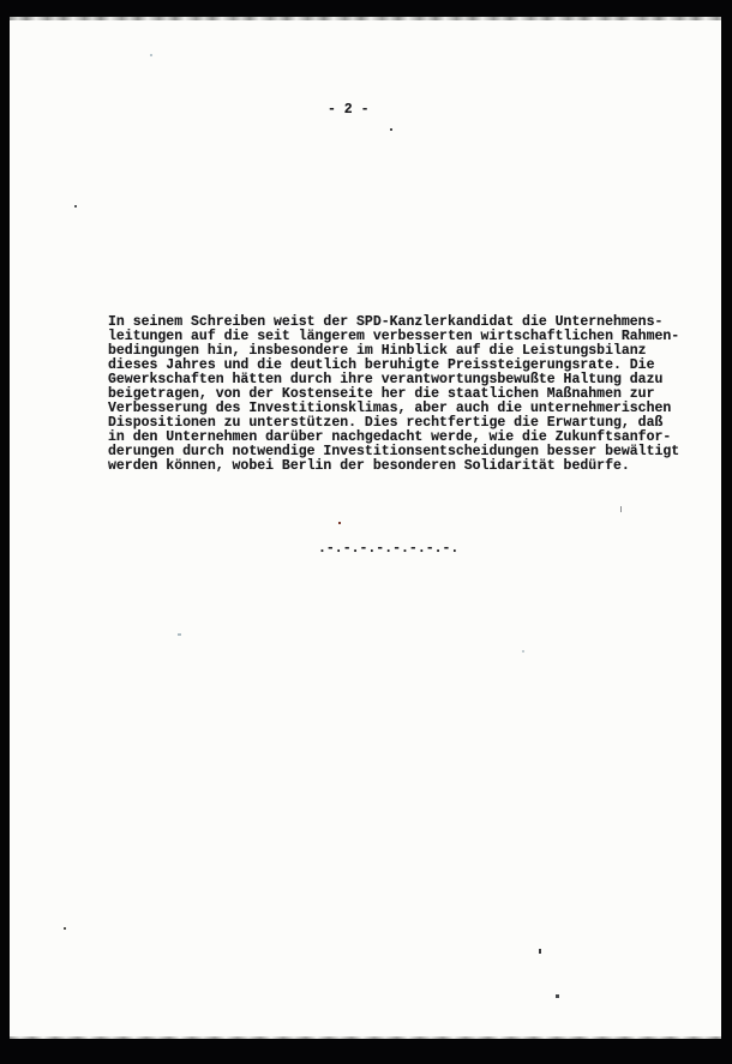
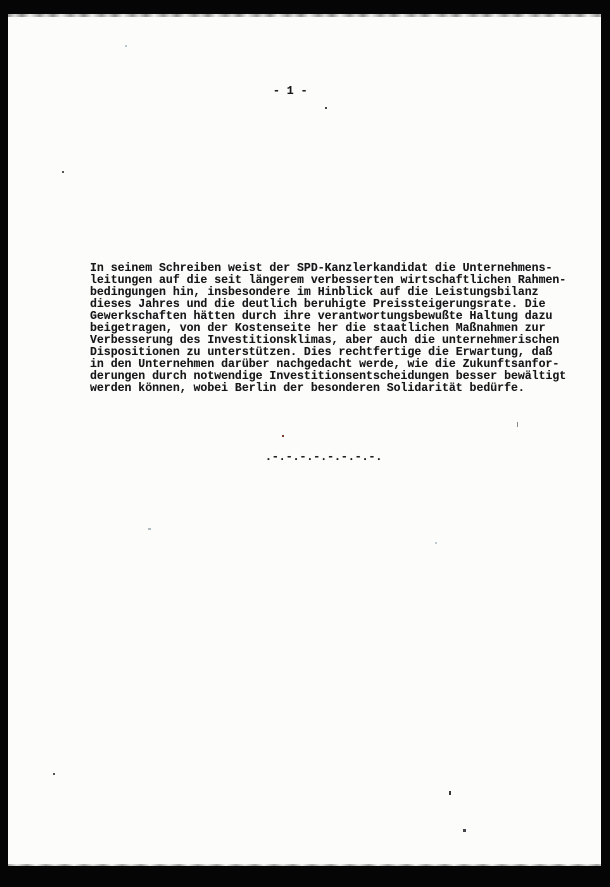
- - 2 -
+ - 1 -
  In seinem Schreiben weist der SPD-Kanzlerkandidat die Unternehmens-
  leitungen auf die seit längerem verbesserten wirtschaftlichen Rahmen-
  bedingungen hin, insbesondere im Hinblick auf die Leistungsbilanz
  dieses Jahres und die deutlich beruhigte Preissteigerungsrate. Die
  Gewerkschaften hätten durch ihre verantwortungsbewußte Haltung dazu
  beigetragen, von der Kostenseite her die staatlichen Maßnahmen zur
  Verbesserung des Investitionsklimas, aber auch die unternehmerischen
  Dispositionen zu unterstützen. Dies rechtfertige die Erwartung, daß
  in den Unternehmen darüber nachgedacht werde, wie die Zukunftsanfor-
  derungen durch notwendige Investitionsentscheidungen besser bewältigt
  werden können, wobei Berlin der besonderen Solidarität bedürfe.
  .-.-.-.-.-.-.-.-.
